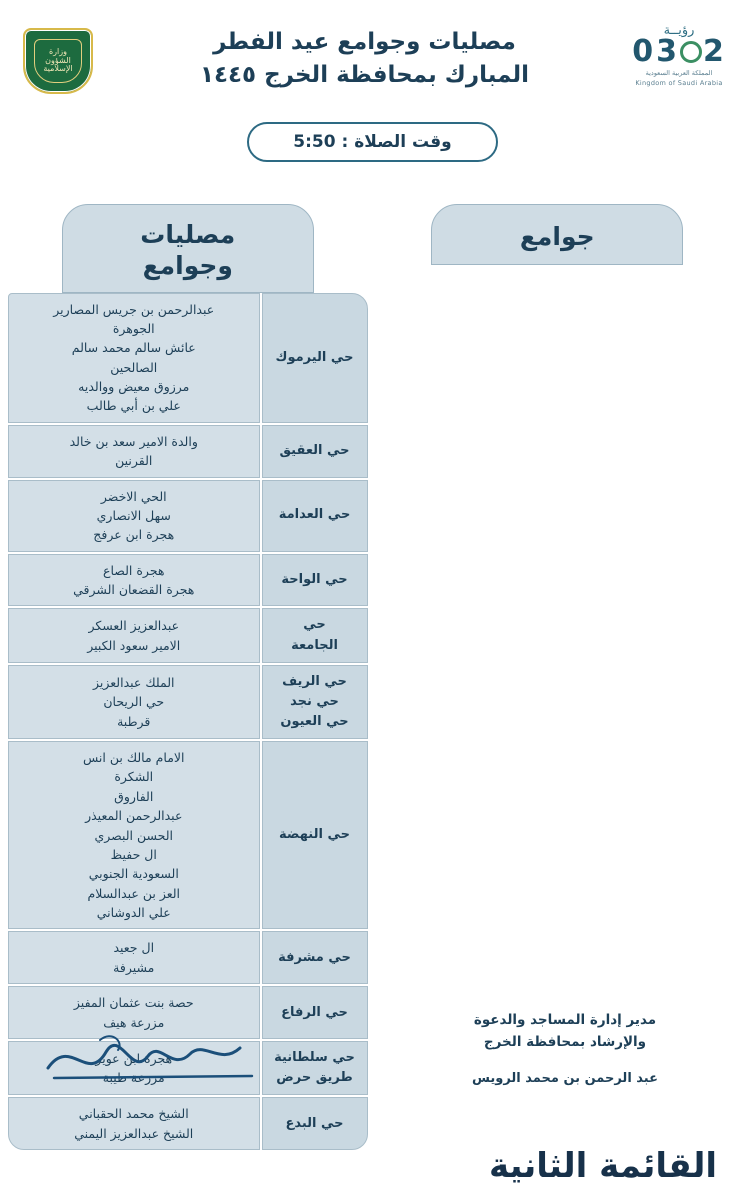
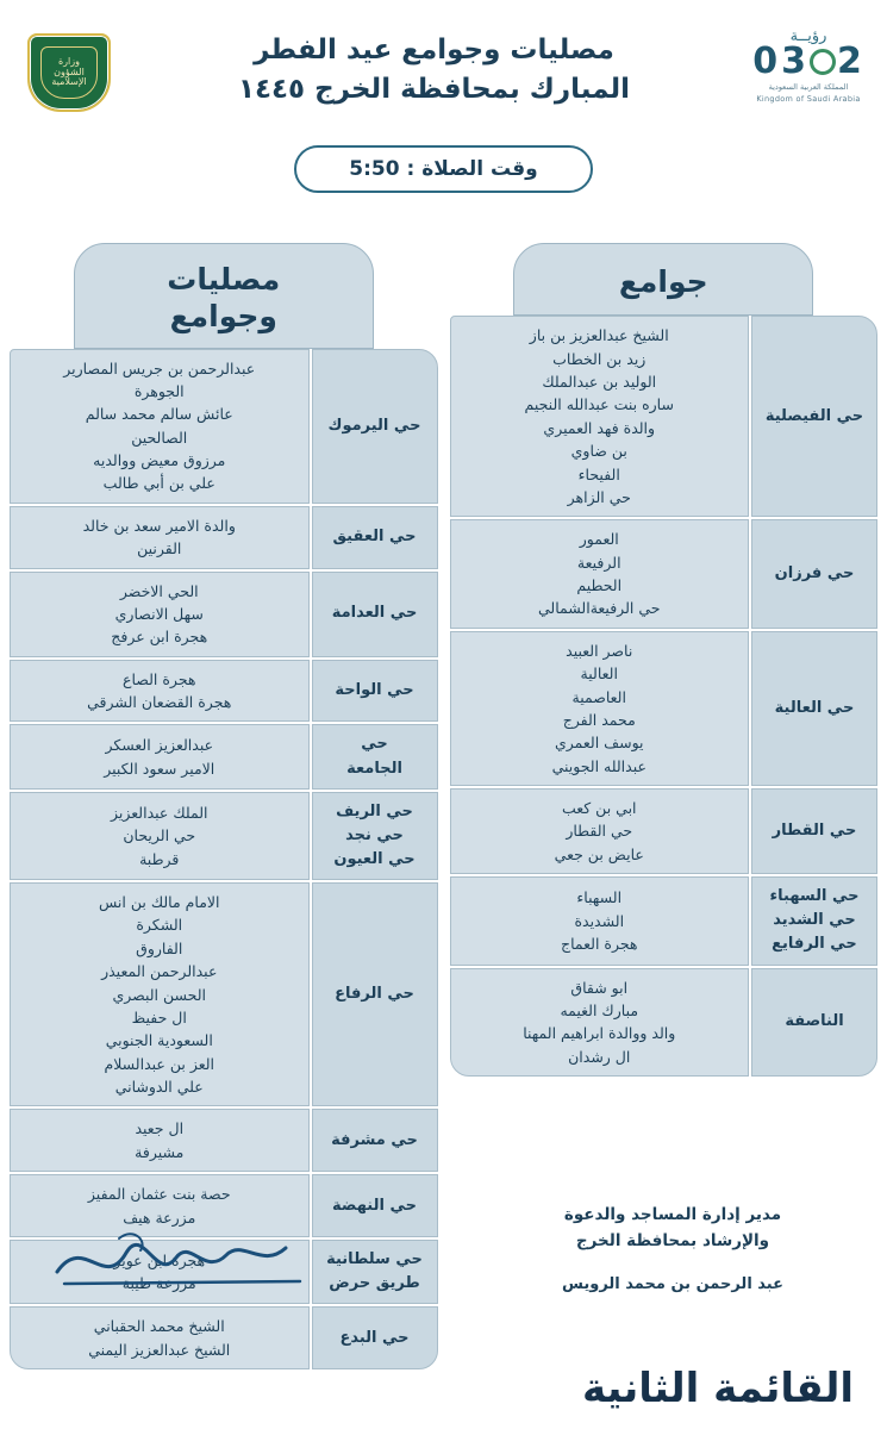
  رؤيــة
  2
  3
  0
  المملكة العربية السعودية
  Kingdom of Saudi Arabia
  مصليات وجوامع عيد الفطر
  المبارك بمحافظة الخرج ١٤٤٥
  وزارة الشؤون الإسلامية
  وقت الصلاة : 5:50
  جوامع
+ حي الفيصلية	الشيخ عبدالعزيز بن باززيد بن الخطابالوليد بن عبدالملكساره بنت عبدالله النجيموالدة فهد العميريبن ضاويالفيحاءحي الزاهر
+ حي فرزان	العمورالرفيعةالحطيمحي الرفيعةالشمالي
+ حي العالية	ناصر العبيدالعاليةالعاصميةمحمد الفرجيوسف العمريعبدالله الجويني
+ حي القطار	ابي بن كعبحي القطارعايض بن جعي
+ حي السهباءحي الشديدحي الرفايع	السهباءالشديدةهجرة العماج
+ الناصفة	ابو شقاقمبارك الغيمهوالد ووالدة ابراهيم المهناال رشدان
  مصليات
  وجوامع
  حي اليرموك	عبدالرحمن بن جريس المصاريرالجوهرةعائش سالم محمد سالمالصالحينمرزوق معيض ووالديهعلي بن أبي طالب
  حي العقيق	والدة الامير سعد بن خالدالقرنين
  حي العدامة	الحي الاخضرسهل الانصاريهجرة ابن عرفج
  حي الواحة	هجرة الصاعهجرة القضعان الشرقي
  حيالجامعة	عبدالعزيز العسكرالامير سعود الكبير
  حي الريفحي نجدحي العيون	الملك عبدالعزيزحي الريحانقرطبة
- حي النهضة	الامام مالك بن انسالشكرةالفاروقعبدالرحمن المعيذرالحسن البصريال حفيظالسعودية الجنوبيالعز بن عبدالسلامعلي الدوشاني
+ حي الرفاع	الامام مالك بن انسالشكرةالفاروقعبدالرحمن المعيذرالحسن البصريال حفيظالسعودية الجنوبيالعز بن عبدالسلامعلي الدوشاني
  حي مشرفة	ال جعيدمشيرفة
- حي الرفاع	حصة بنت عثمان المفيزمزرعة هيف
+ حي النهضة	حصة بنت عثمان المفيزمزرعة هيف
  حي البدع	الشيخ محمد الحقبانيالشيخ عبدالعزيز اليمني
  مدير إدارة المساجد والدعوة
  والإرشاد بمحافظة الخرج
  عبد الرحمن بن محمد الرويس
  القائمة الثانية
